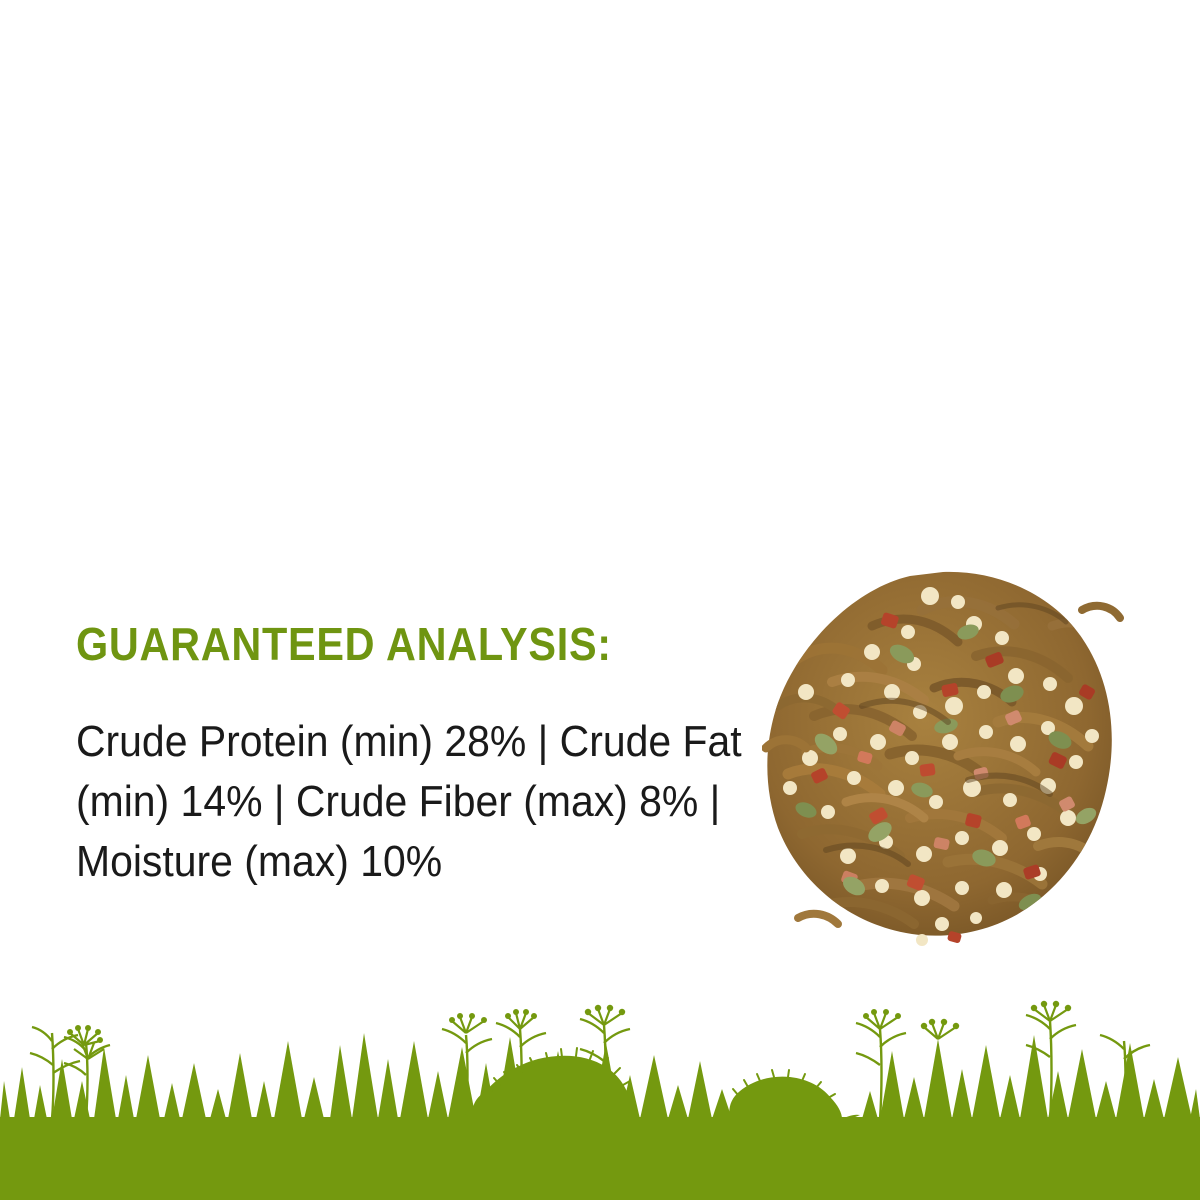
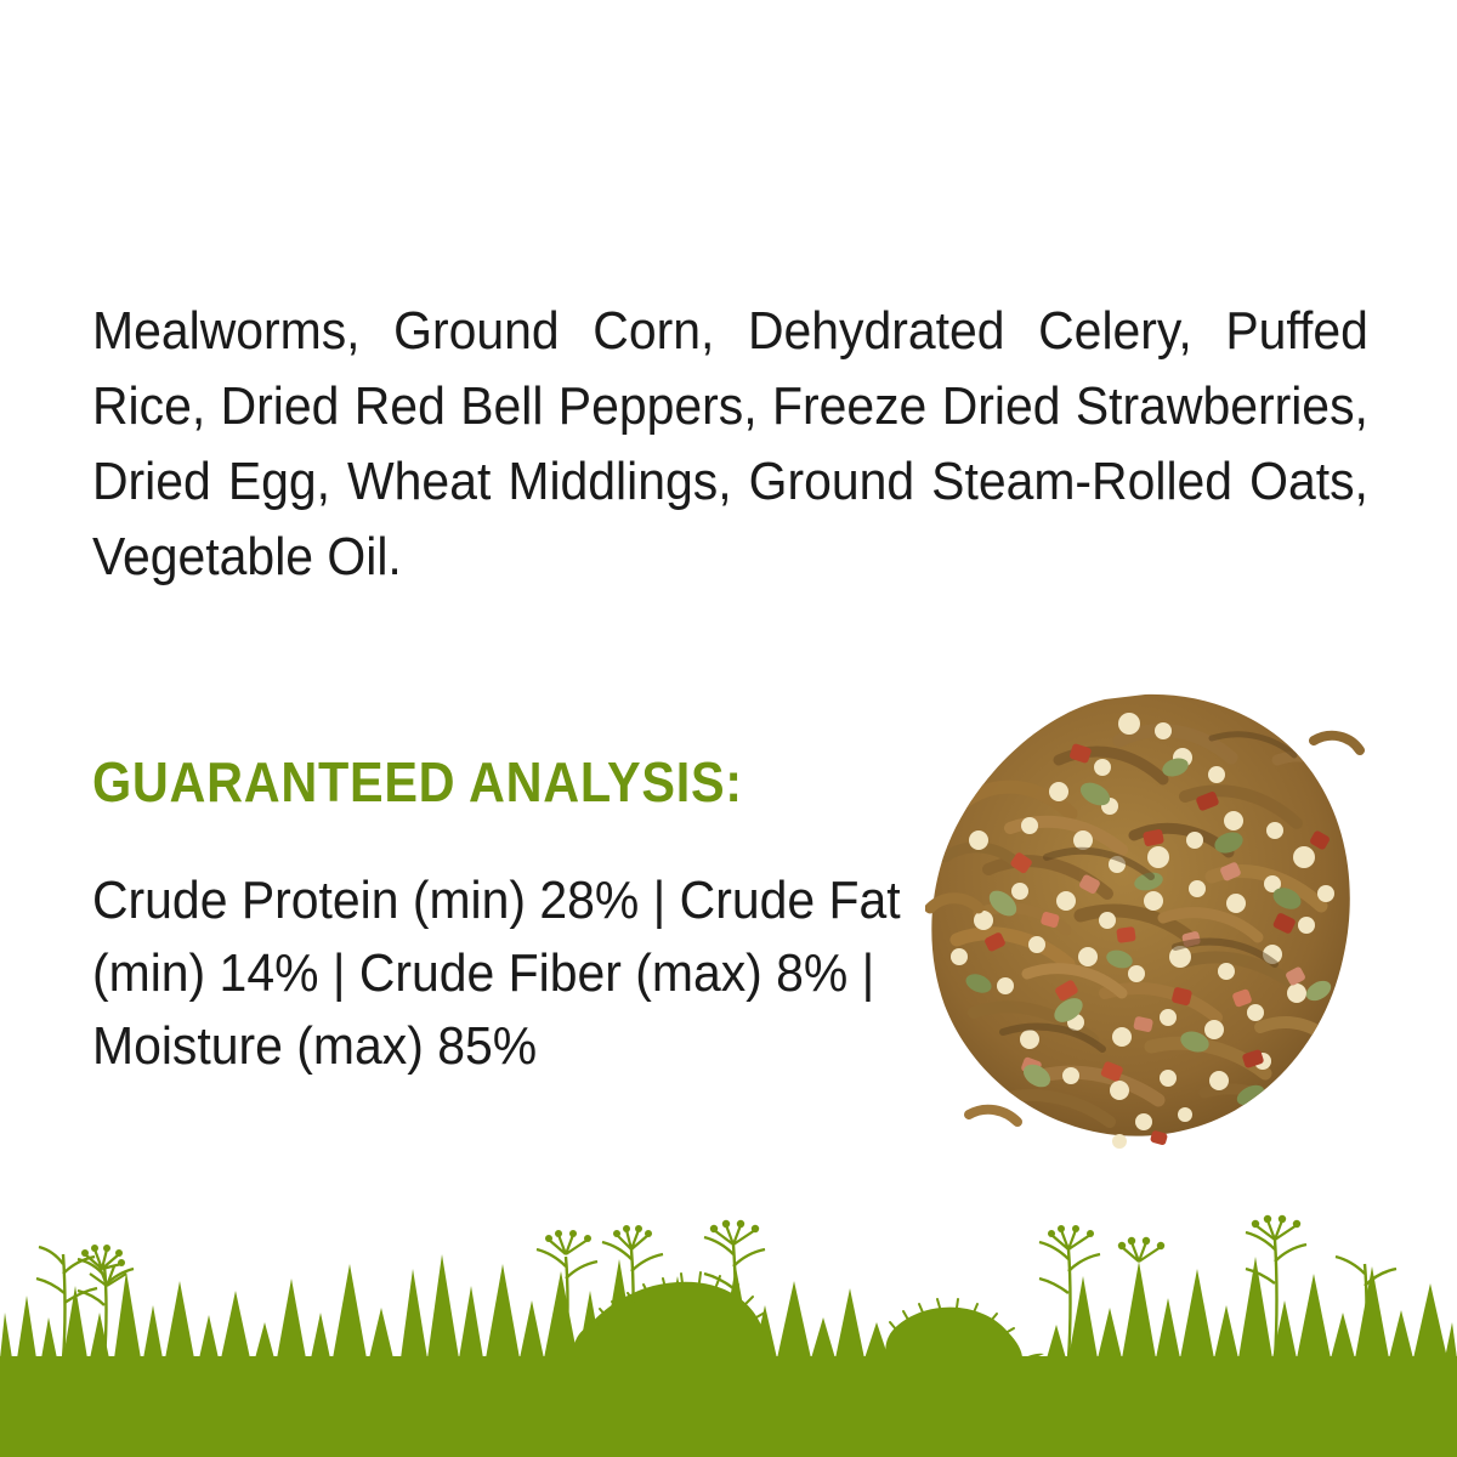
+ Mealworms, Ground Corn, Dehydrated Celery, Puffed Rice, Dried Red Bell Peppers, Freeze Dried Strawberries, Dried Egg, Wheat Middlings, Ground Steam-Rolled Oats, Vegetable Oil.
  GUARANTEED ANALYSIS:
- Crude Protein (min) 28% | Crude Fat (min) 14% | Crude Fiber (max) 8% | Moisture (max) 10%
+ Crude Protein (min) 28% | Crude Fat (min) 14% | Crude Fiber (max) 8% | Moisture (max) 85%
